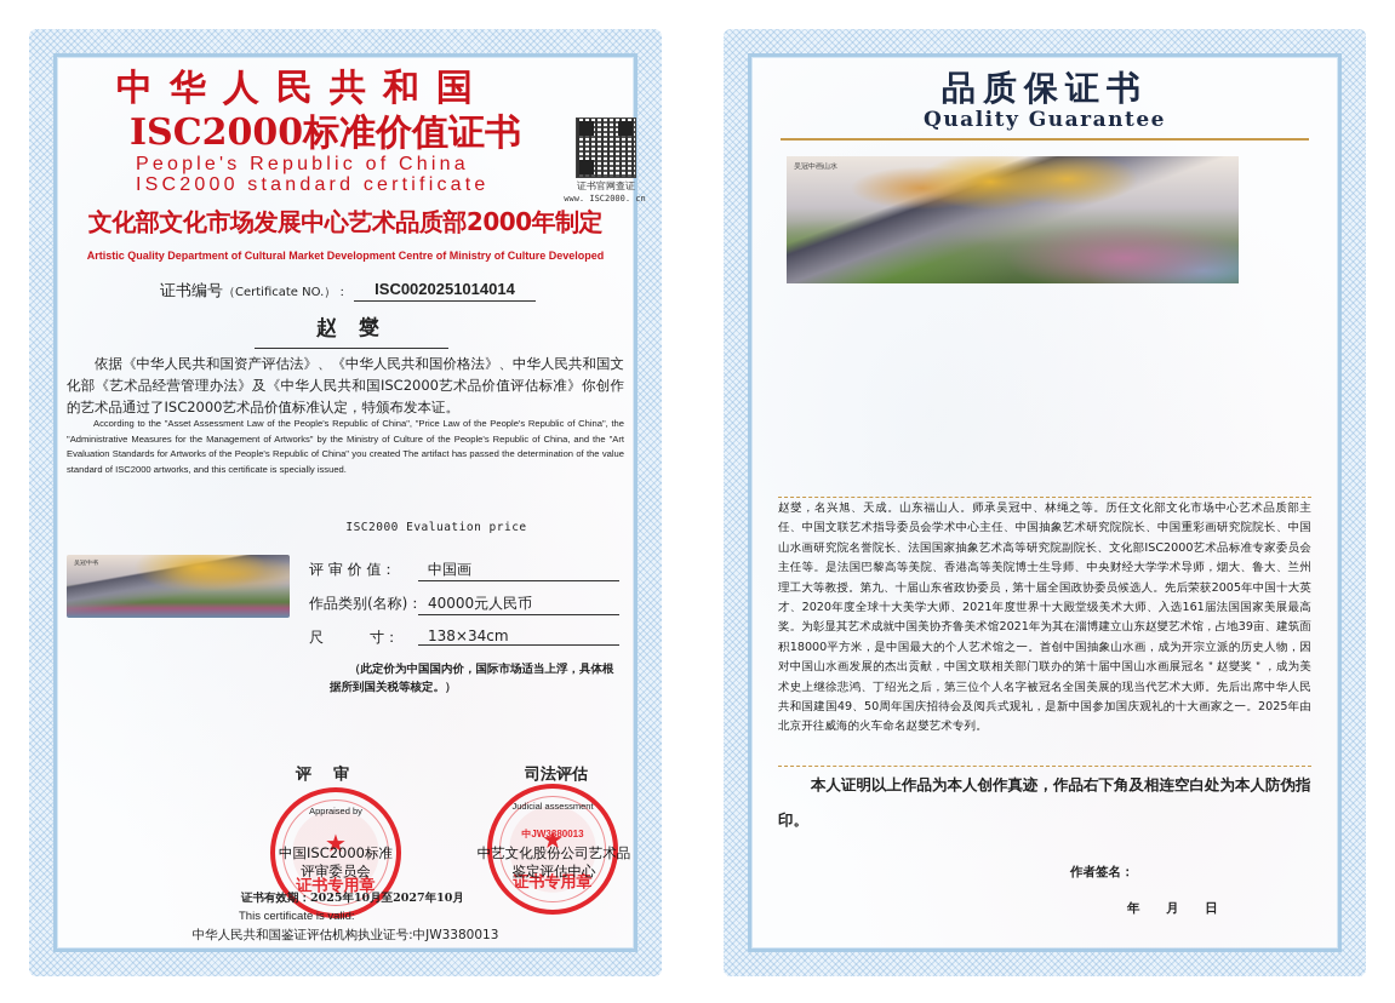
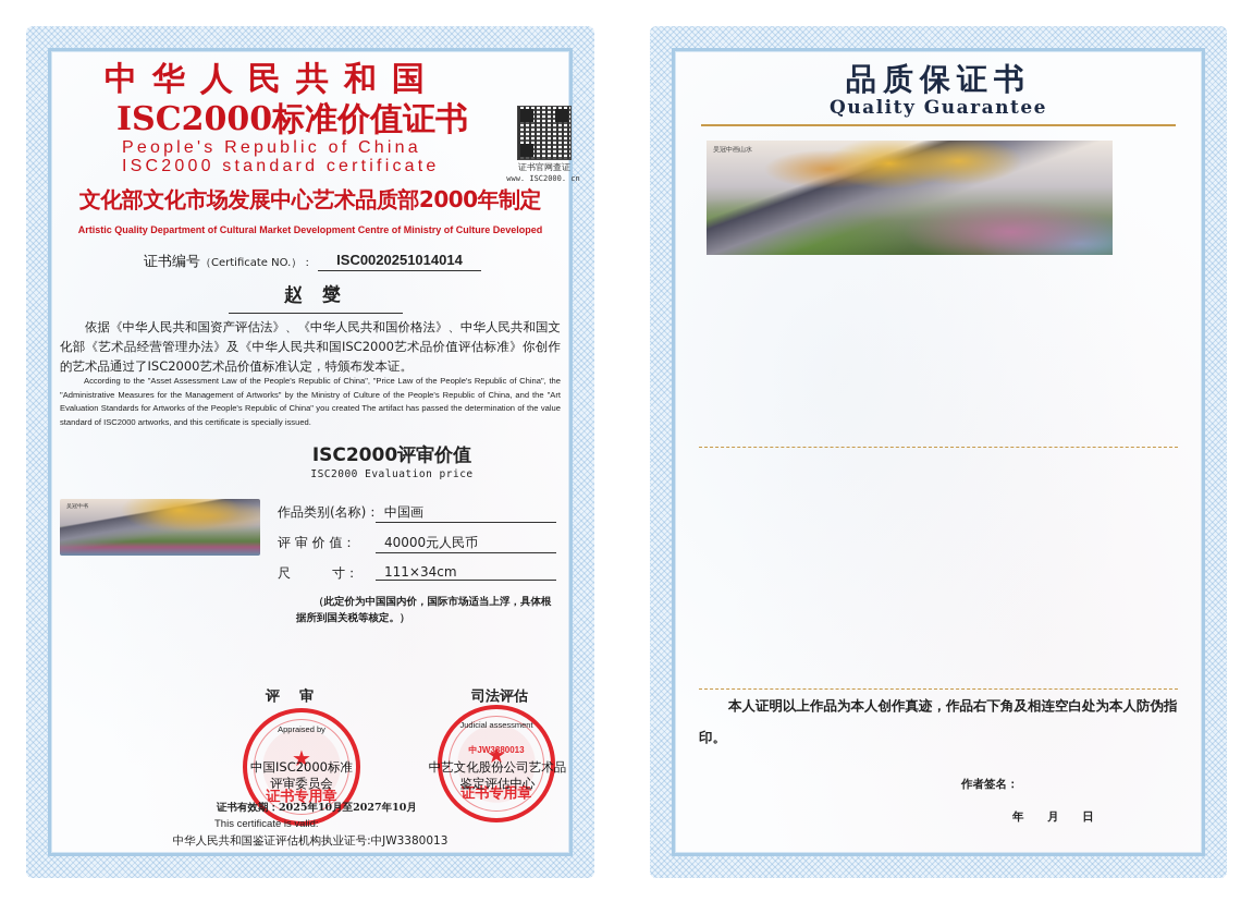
  中华人民共和国
  ISC2000标准价值证书
  People's Republic of China
  ISC2000 standard certificate
  证书官网查证
  www. ISC2000. cn
  文化部文化市场发展中心艺术品质部2000年制定
  Artistic Quality Department of Cultural Market Development Centre of Ministry of Culture Developed
  证书编号（Certificate NO.）：
  ISC0020251014014
  赵 燮
  依据《中华人民共和国资产评估法》、《中华人民共和国价格法》、中华人民共和国文化部《艺术品经营管理办法》及《中华人民共和国ISC2000艺术品价值评估标准》你创作的艺术品通过了ISC2000艺术品价值标准认定，特颁布发本证。
  According to the "Asset Assessment Law of the People's Republic of China", "Price Law of the People's Republic of China", the "Administrative Measures for the Management of Artworks" by the Ministry of Culture of the People's Republic of China, and the "Art Evaluation Standards for Artworks of the People's Republic of China" you created The artifact has passed the determination of the value standard of ISC2000 artworks, and this certificate is specially issued.
+ ISC2000评审价值
  ISC2000 Evaluation price
- 评 审 价 值：
+ 作品类别(名称)：
  中国画
- 作品类别(名称)：
+ 评 审 价 值：
  40000元人民币
  尺 寸：
- 138×34cm
+ 111×34cm
  （此定价为中国国内价，国际市场适当上浮，具体根据所到国关税等核定。）
  评 审
  司法评估
  ★
  证书专用章
  Appraised by
  中国ISC2000标准
  评审委员会
  ★
  证书专用章
  Judicial assessment
  中JW3380013
  中艺文化股份公司艺术品
  鉴定评估中心
  证书有效期：2025年10月至2027年10月
  This certificate is valid:
  中华人民共和国鉴证评估机构执业证号:中JW3380013
  品质保证书
  Quality Guarantee
- 赵燮，名兴旭、天成。山东福山人。师承吴冠中、林绳之等。历任文化部文化市场中心艺术品质部主任、中国文联艺术指导委员会学术中心主任、中国抽象艺术研究院院长、中国重彩画研究院院长、中国山水画研究院名誉院长、法国国家抽象艺术高等研究院副院长、文化部ISC2000艺术品标准专家委员会主任等。是法国巴黎高等美院、香港高等美院博士生导师、中央财经大学学术导师，烟大、鲁大、兰州理工大等教授。第九、十届山东省政协委员，第十届全国政协委员候选人。先后荣获2005年中国十大英才、2020年度全球十大美学大师、2021年度世界十大殿堂级美术大师、入选161届法国国家美展最高奖。为彰显其艺术成就中国美协齐鲁美术馆2021年为其在淄博建立山东赵燮艺术馆，占地39亩、建筑面积18000平方米，是中国最大的个人艺术馆之一。首创中国抽象山水画，成为开宗立派的历史人物，因对中国山水画发展的杰出贡献，中国文联相关部门联办的第十届中国山水画展冠名＂赵燮奖＂，成为美术史上继徐悲鸿、丁绍光之后，第三位个人名字被冠名全国美展的现当代艺术大师。先后出席中华人民共和国建国49、50周年国庆招待会及阅兵式观礼，是新中国参加国庆观礼的十大画家之一。2025年由北京开往威海的火车命名赵燮艺术专列。
  本人证明以上作品为本人创作真迹，作品右下角及相连空白处为本人防伪指印。
  作者签名：
  年 月 日
